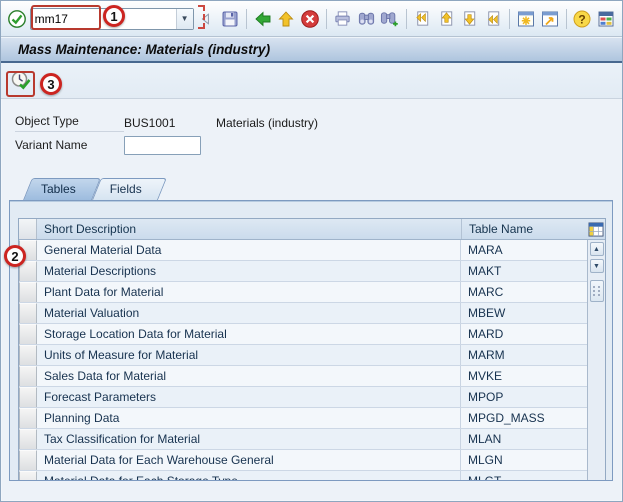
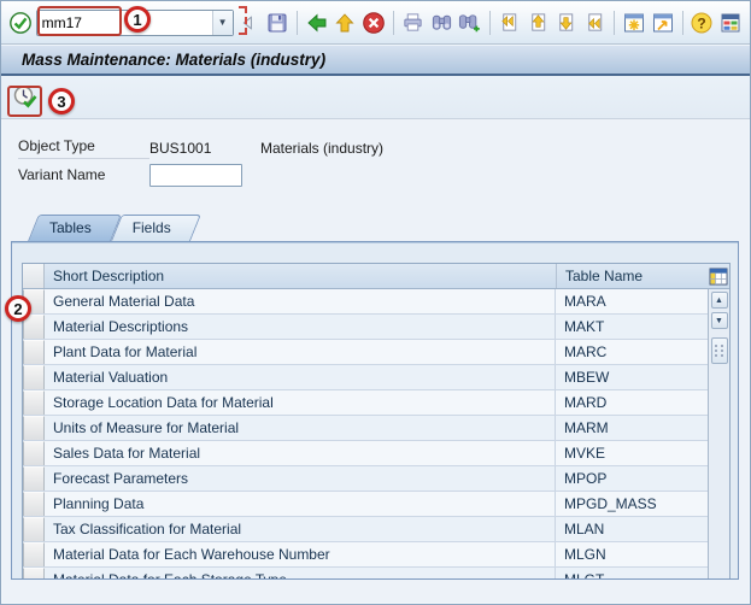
  mm17
  ▼
  ?
  Mass Maintenance: Materials (industry)
  Object Type
  BUS1001
  Materials (industry)
  Variant Name
  Tables
  Fields
  Short Description
  Table Name
  General Material Data
  MARA
  Material Descriptions
  MAKT
  Plant Data for Material
  MARC
  Material Valuation
  MBEW
  Storage Location Data for Material
  MARD
  Units of Measure for Material
  MARM
  Sales Data for Material
  MVKE
  Forecast Parameters
  MPOP
  Planning Data
  MPGD_MASS
  Tax Classification for Material
  MLAN
- Material Data for Each Warehouse General
+ Material Data for Each Warehouse Number
  MLGN
  1
  3
  2
